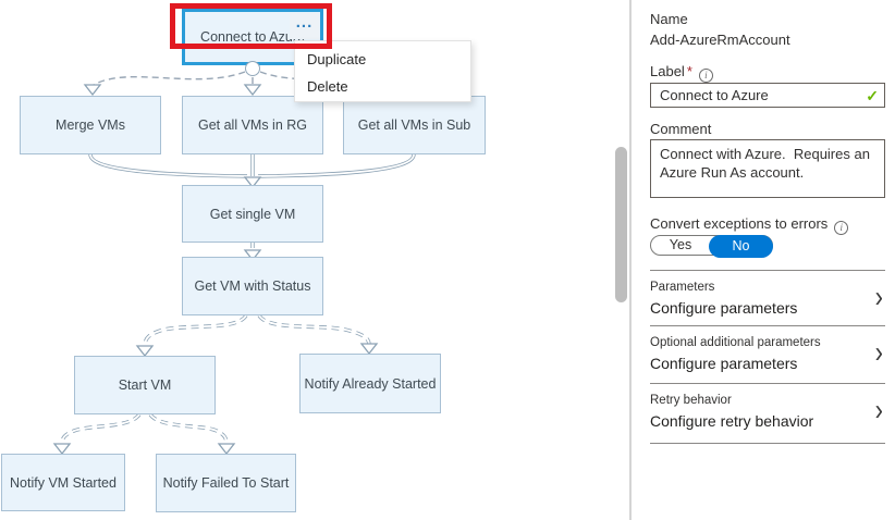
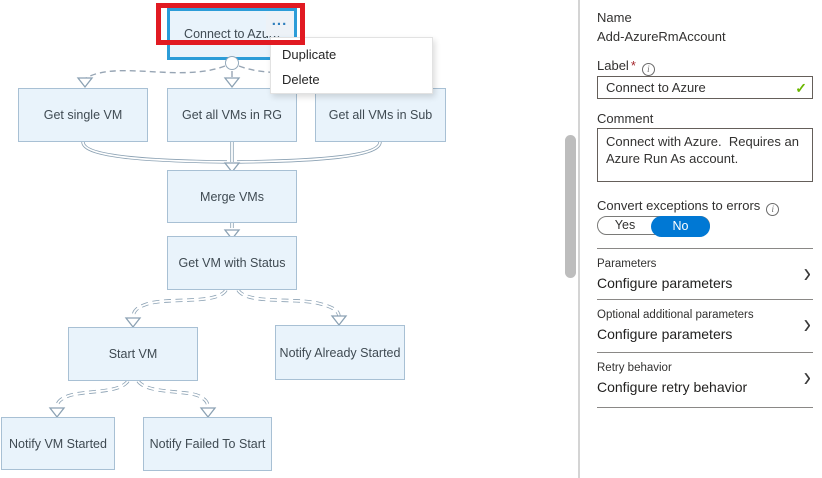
  Connect to Az
  ...
- Merge VMs
+ Get single VM
  Get all VMs in RG
  Get all VMs in Sub
- Get single VM
+ Merge VMs
  Get VM with Status
  Start VM
  Notify Already Started
  Notify VM Started
  Notify Failed To Start
  Duplicate
  Delete
  Name
  Add-AzureRmAccount
  Label * i
  Connect to Azure
  ✓
  Comment
  Convert exceptions to errors i
  Yes
  No
  Parameters
  Configure parameters
  ›
  Optional additional parameters
  Configure parameters
  ›
  Retry behavior
  Configure retry behavior
  ›
